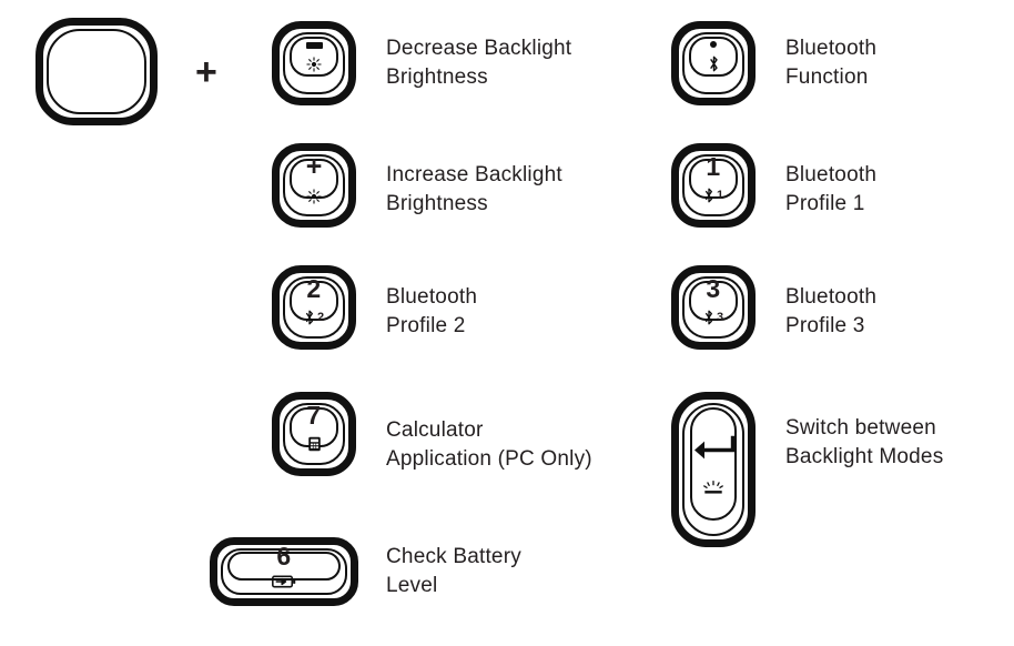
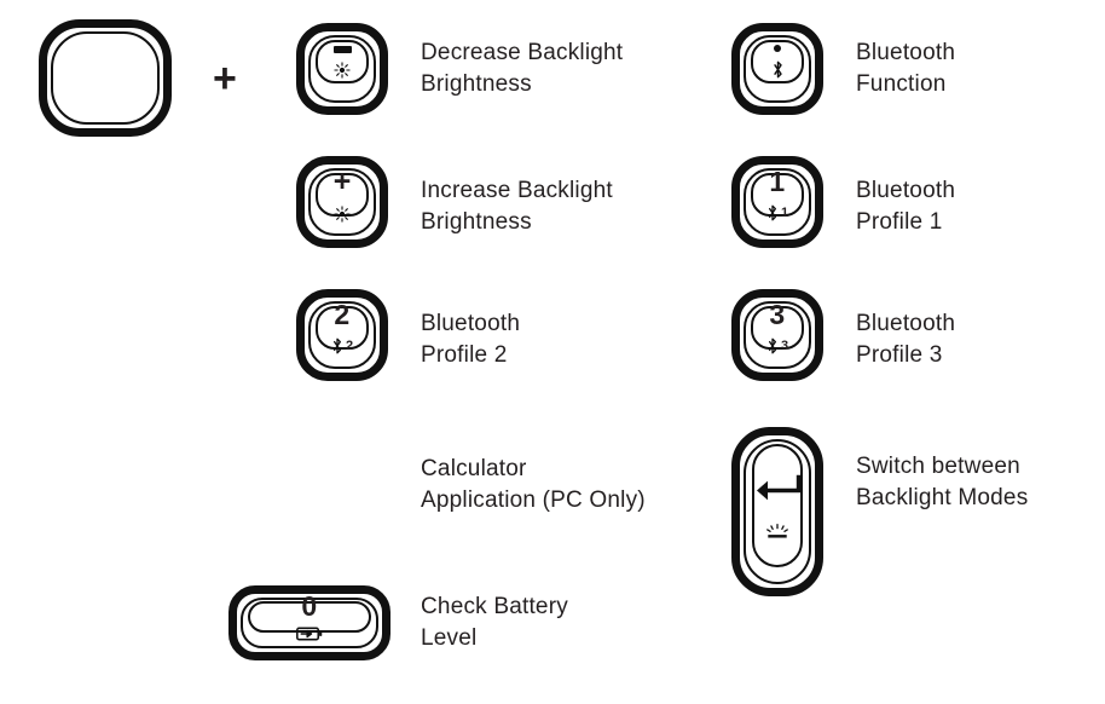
  +
  Decrease Backlight
  Brightness
  Bluetooth
  Function
  +
  Increase Backlight
  Brightness
  1
  1
  Bluetooth
  Profile 1
  2
  2
  Bluetooth
  Profile 2
  3
  3
  Bluetooth
  Profile 3
- 7
  Calculator
  Application (PC Only)
  Switch between
  Backlight Modes
- 6
+ 0
  Check Battery
  Level
